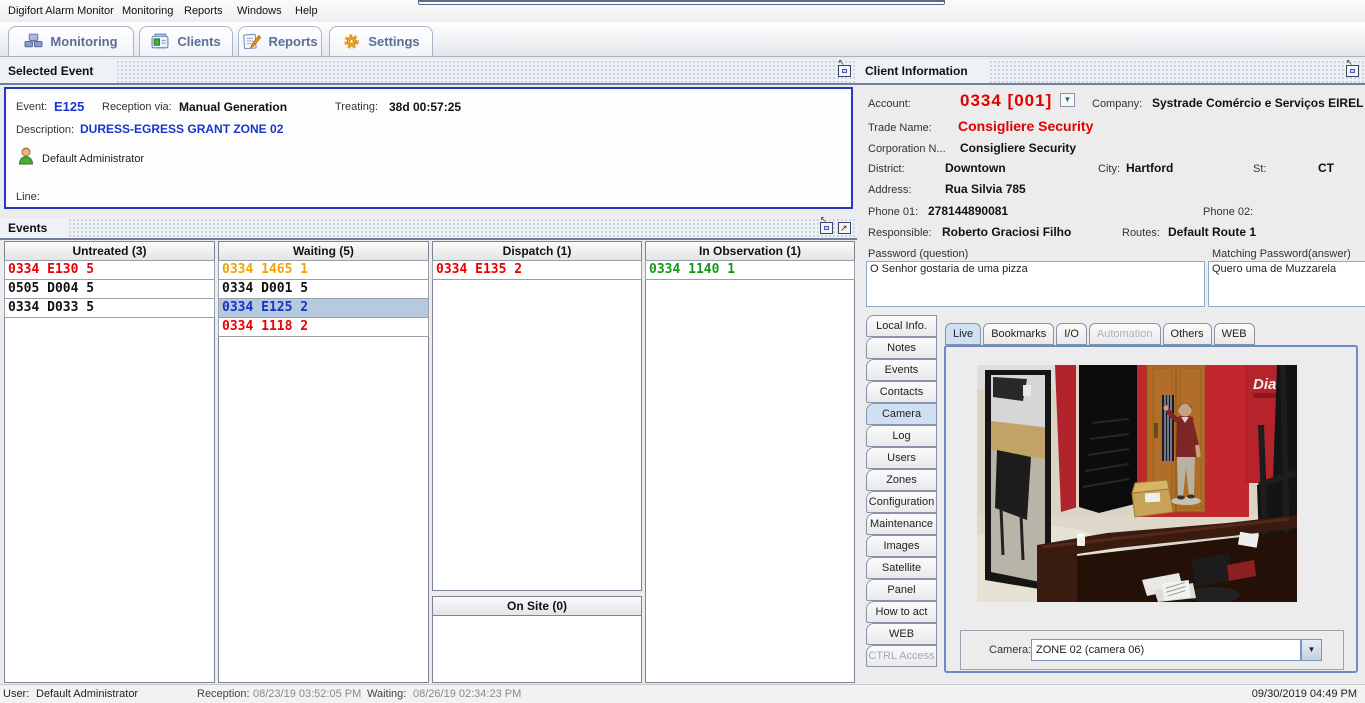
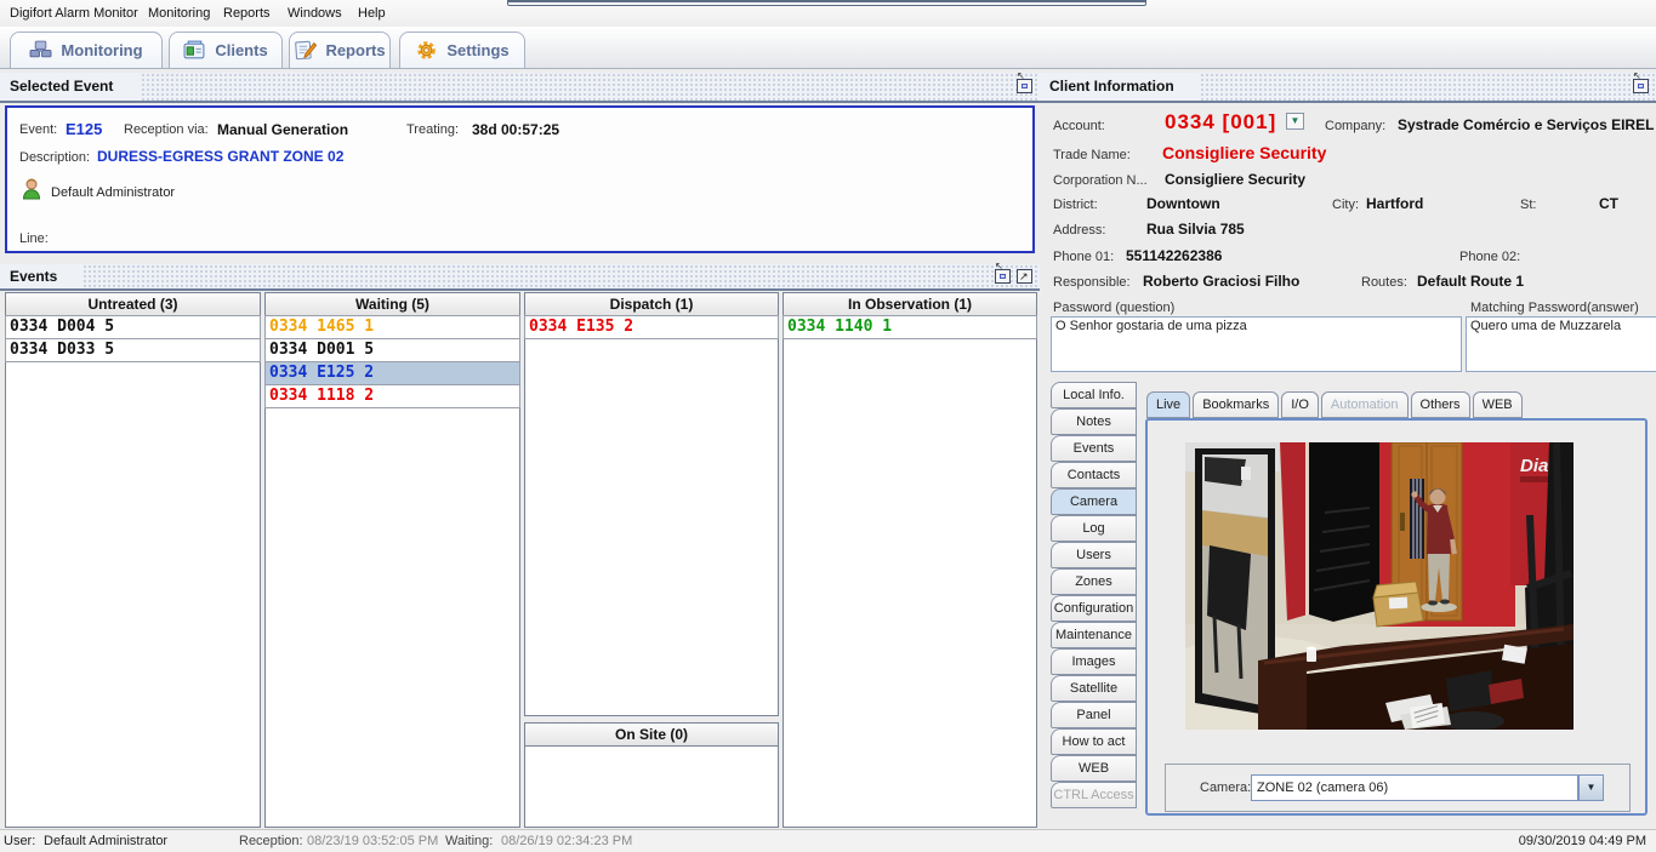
  Digifort Alarm Monitor
  Monitoring
  Reports
  Windows
  Help
  Monitoring
  Clients
  Reports
  Settings
  Selected Event
  ↖
  Event:
  E125
  Reception via:
  Manual Generation
  Treating:
  38d 00:57:25
  Description:
  DURESS-EGRESS GRANT ZONE 02
  Default Administrator
  Line:
  Events
  ↖
  ↗
  Untreated (3)
- 0334 E130 5
- 0505 D004 5
+ 0334 D004 5
  0334 D033 5
  Waiting (5)
  0334 1465 1
  0334 D001 5
  0334 E125 2
  0334 1118 2
  Dispatch (1)
  0334 E135 2
  On Site (0)
  In Observation (1)
  0334 1140 1
  Client Information
  ↖
  Account:
  0334 [001]
  ▼
  Company:
  Systrade Comércio e Serviços EIREL
  Trade Name:
  Consigliere Security
  Corporation N...
  Consigliere Security
  District:
  Downtown
  City:
  Hartford
  St:
  CT
  Address:
  Rua Silvia 785
  Phone 01:
- 278144890081
+ 551142262386
  Phone 02:
  Responsible:
  Roberto Graciosi Filho
  Routes:
  Default Route 1
  Password (question)
  Matching Password(answer)
  O Senhor gostaria de uma pizza
  Quero uma de Muzzarela
  Local Info.
  Notes
  Events
  Contacts
  Camera
  Log
  Users
  Zones
  Configuration
  Maintenance
  Images
  Satellite
  Panel
  How to act
  WEB
  CTRL Access
  Live
  Bookmarks
  I/O
  Automation
  Others
  WEB
  Dia
  Camera:
  ZONE 02 (camera 06)
  ▼
  User:
  Default Administrator
  Reception:
  08/23/19 03:52:05 PM
  Waiting:
  08/26/19 02:34:23 PM
  09/30/2019 04:49 PM
